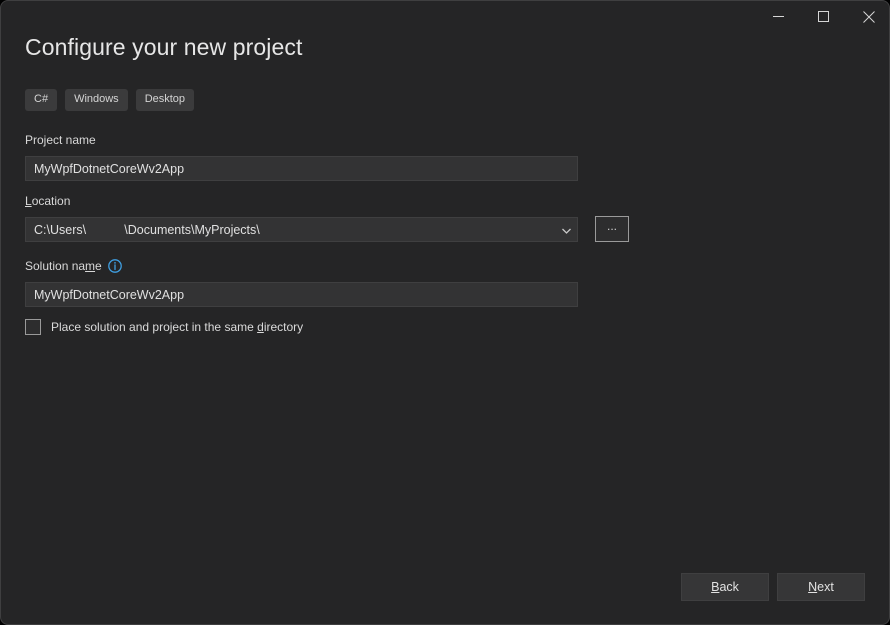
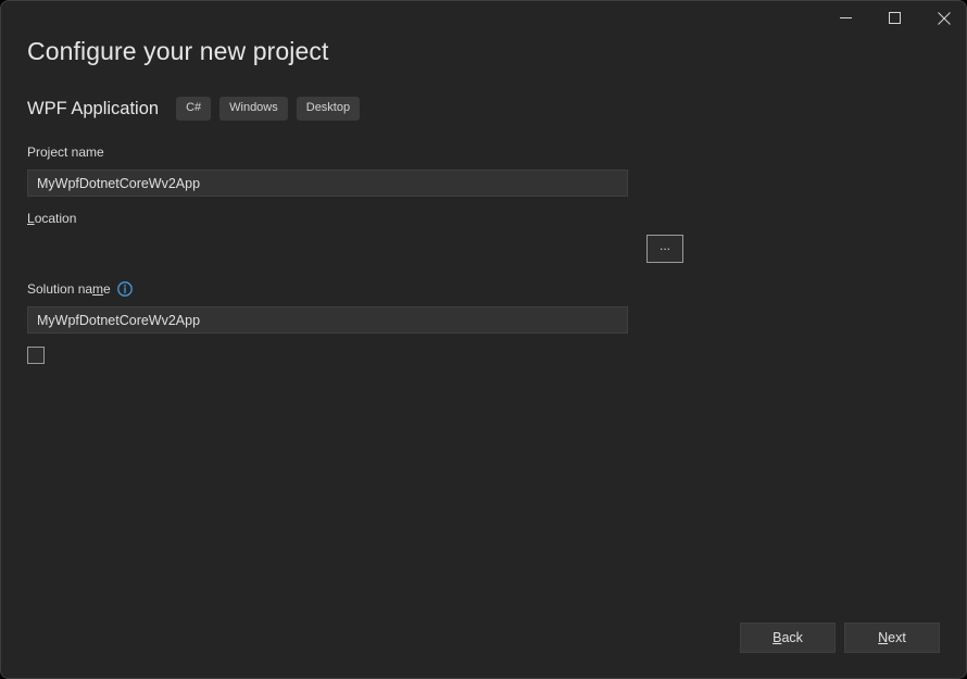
  Configure your new project
+ WPF Application
  C#
  Windows
  Desktop
  Project name
  MyWpfDotnetCoreWv2App
  Location
- C:\Users\ \Documents\MyProjects\
  ...
  Solution name
  MyWpfDotnetCoreWv2App
- Place solution and project in the same directory
  B
  ack
  N
  ext
